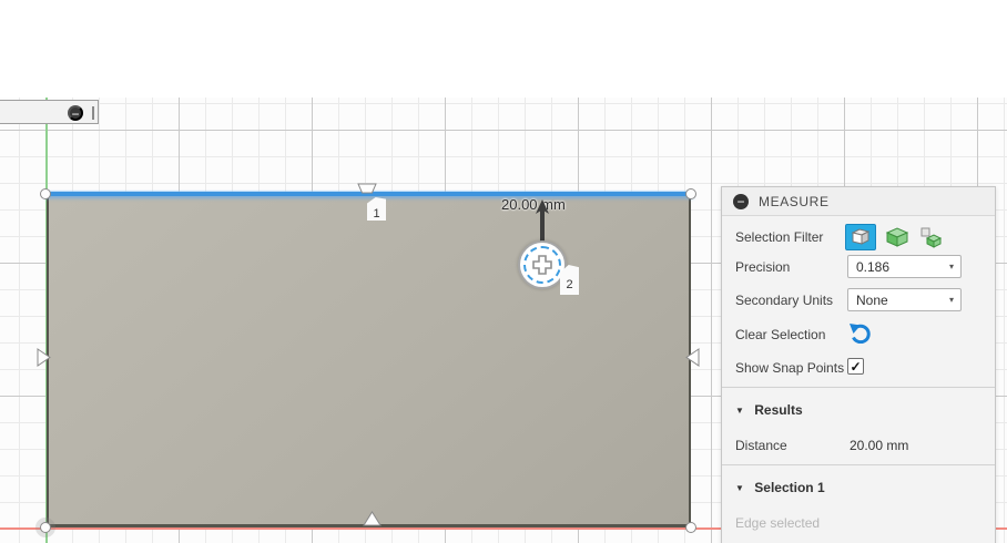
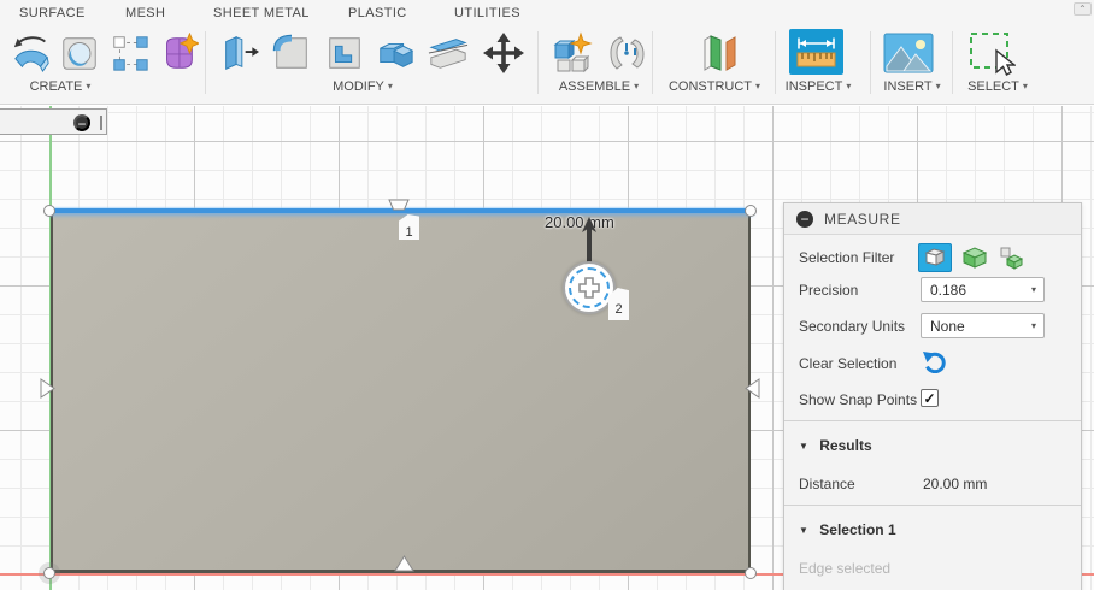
+ SURFACE
+ MESH
+ SHEET METAL
+ PLASTIC
+ UTILITIES
+ CREATE ▾
+ MODIFY ▾
+ ASSEMBLE ▾
+ CONSTRUCT ▾
+ INSPECT ▾
+ INSERT ▾
+ SELECT ▾
+ ⌃
  −
  20.00 mm
  1
  2
  −
  MEASURE
  Selection Filter
  Precision
  0.186
  ▾
  Secondary Units
  None
  ▾
  Clear Selection
  Show Snap Points
  ✓
  ▼ Results
  Distance
  20.00 mm
  ▼ Selection 1
  Edge selected
